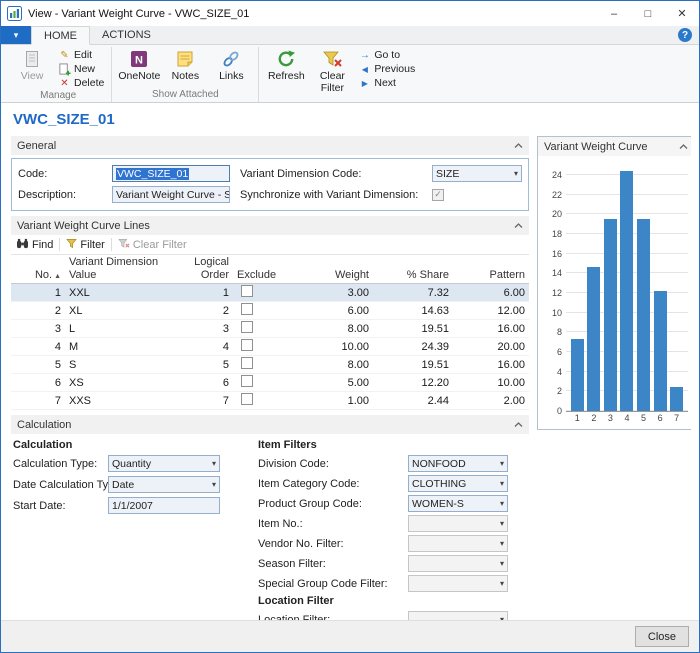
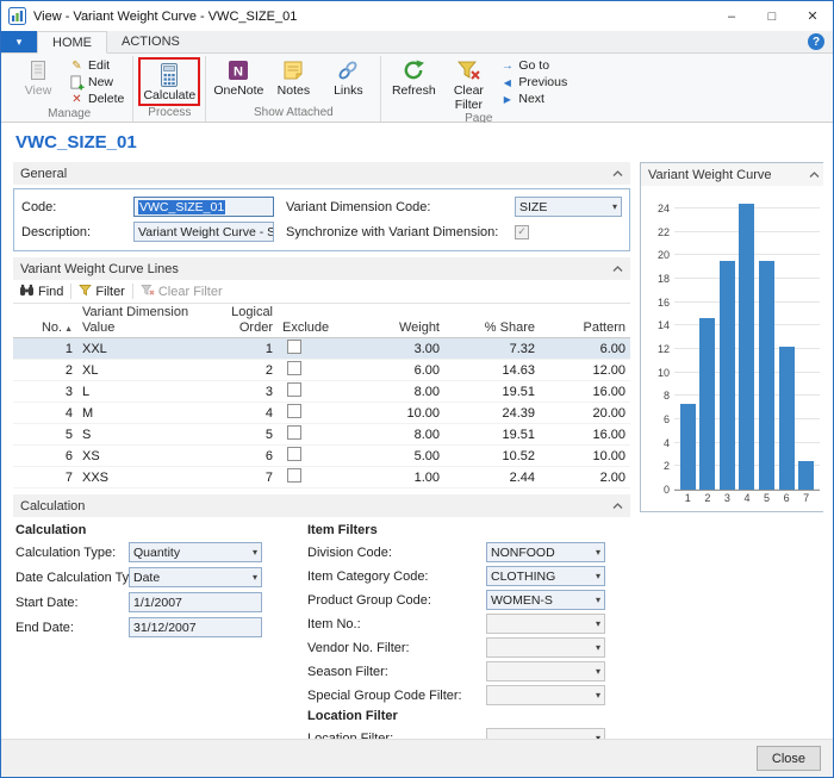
  View - Variant Weight Curve - VWC_SIZE_01
  –
  □
  ✕
  ▾
  HOME
  ACTIONS
  ?
  View
  ✎
  Edit
  New
  ✕
  Delete
  Manage
+ Calculate
+ Process
  N
  OneNote
  Notes
  Links
  Show Attached
  Refresh
  Clear Filter
  →
  Go to
  ◀
  Previous
  ▶
  Next
+ Page
  VWC_SIZE_01
  General
  Code:
  VWC_SIZE_01
  Description:
  Variant Weight Curve - S
  Variant Dimension Code:
  SIZE
  Synchronize with Variant Dimension:
  ✓
  Variant Weight Curve Lines
  Find
  Filter
  Clear Filter
  No.	Variant Dimension Value	Logical Order	Exclude	Weight	% Share	Pattern
  1	XXL	1		3.00	7.32	6.00
  2	XL	2		6.00	14.63	12.00
  3	L	3		8.00	19.51	16.00
  4	M	4		10.00	24.39	20.00
  5	S	5		8.00	19.51	16.00
- 6	XS	6		5.00	12.20	10.00
+ 6	XS	6		5.00	10.52	10.00
  7	XXS	7		1.00	2.44	2.00
  Calculation
  Calculation
  Calculation Type:
  Quantity
  Date Calculation Ty
  Date
  Start Date:
  1/1/2007
+ End Date:
+ 31/12/2007
  Item Filters
  Division Code:
  NONFOOD
  Item Category Code:
  CLOTHING
  Product Group Code:
  WOMEN-S
  Item No.:
  Vendor No. Filter:
  Season Filter:
  Special Group Code Filter:
  Location Filter
  Variant Weight Curve
  0
  2
  4
  6
  8
  10
  12
  14
  16
  18
  20
  22
  24
  1
  2
  3
  4
  5
  6
  7
  Close
